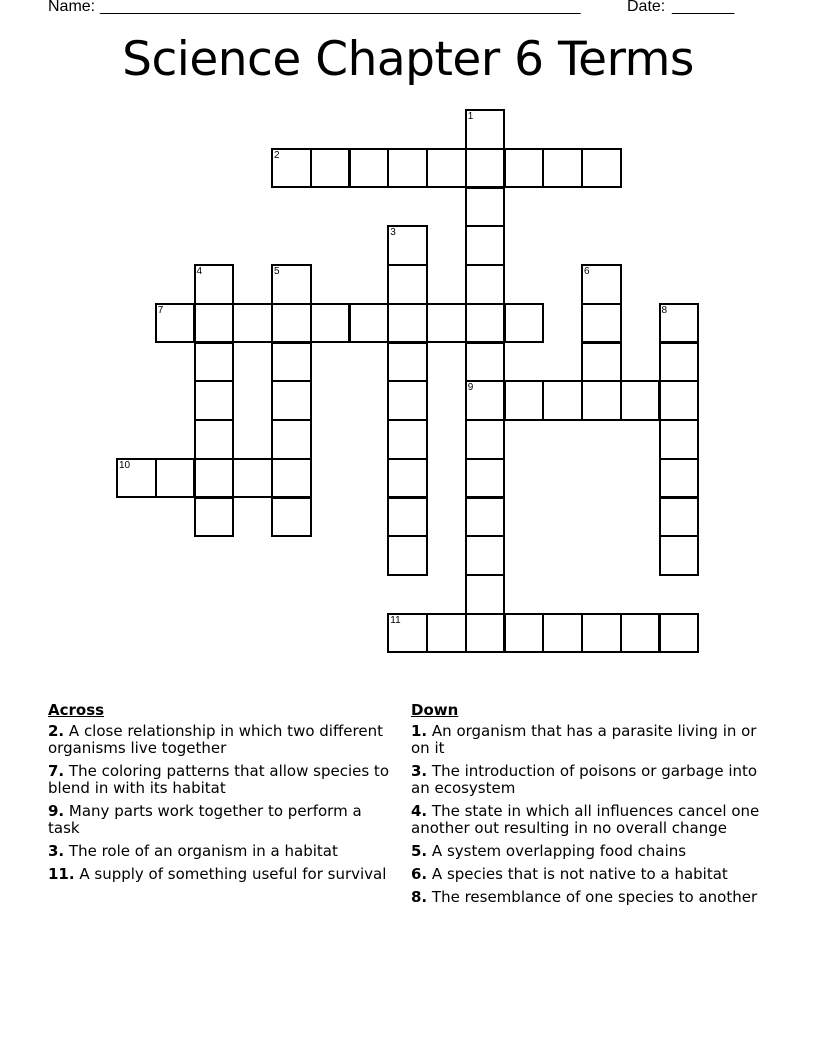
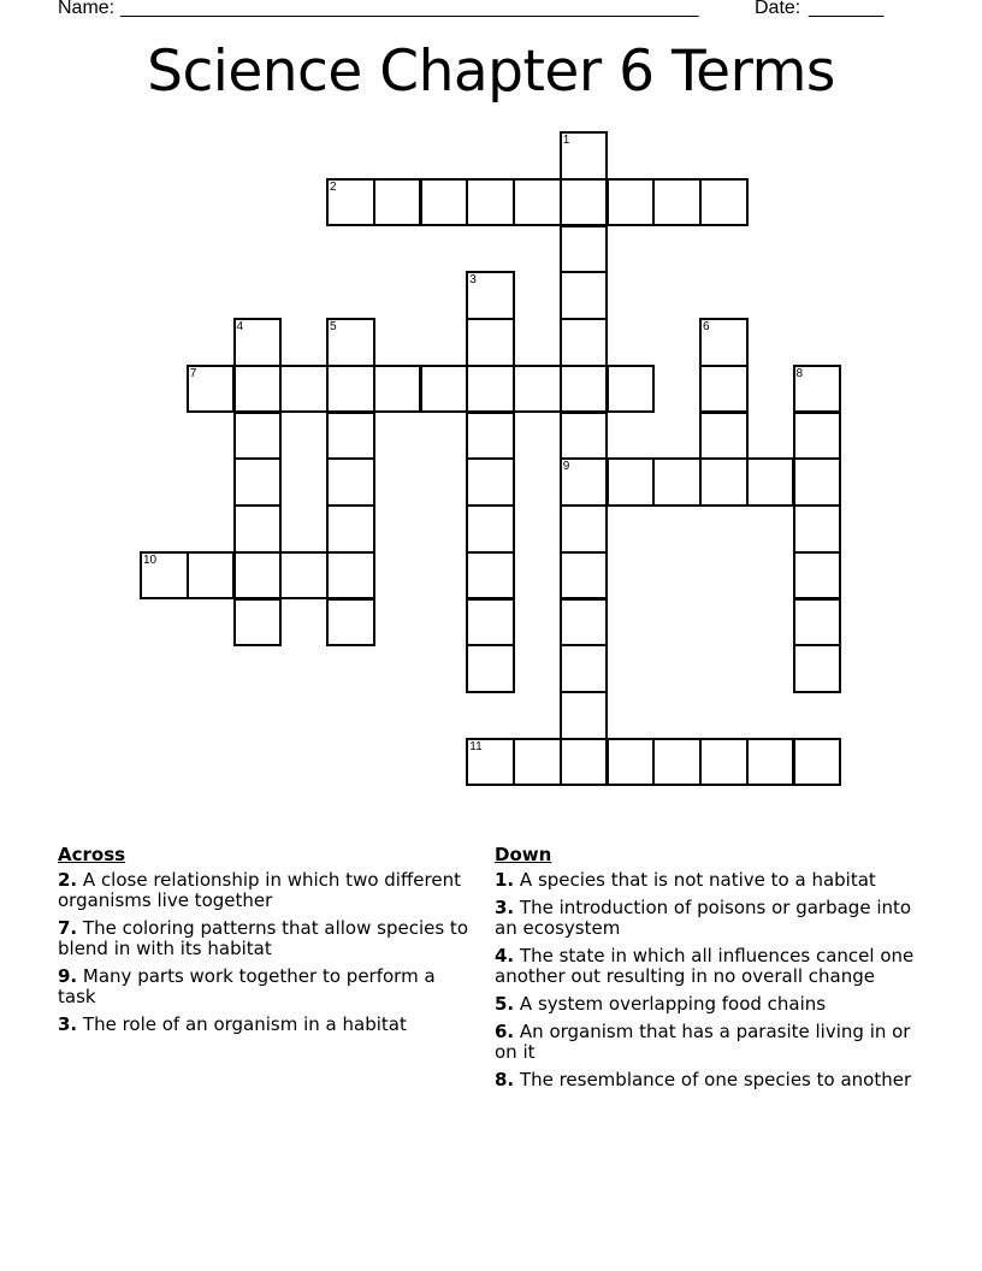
  Name:
  ______________________________________________________
  Date:
  _______
  Science Chapter 6 Terms
  1
  9
  2
  3
  4
  5
  6
  7
  8
  10
  11
  Across
  2. A close relationship in which two different organisms live together
  7. The coloring patterns that allow species to blend in with its habitat
  9. Many parts work together to perform a task
  3. The role of an organism in a habitat
- 11. A supply of something useful for survival
  Down
- 1. An organism that has a parasite living in or on it
+ 1. A species that is not native to a habitat
  3. The introduction of poisons or garbage into an ecosystem
  4. The state in which all influences cancel one another out resulting in no overall change
  5. A system overlapping food chains
- 6. A species that is not native to a habitat
+ 6. An organism that has a parasite living in or on it
  8. The resemblance of one species to another
